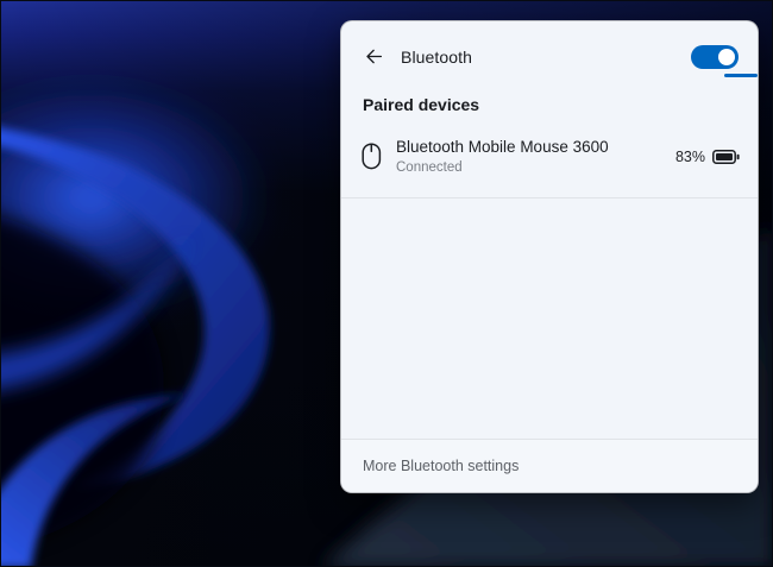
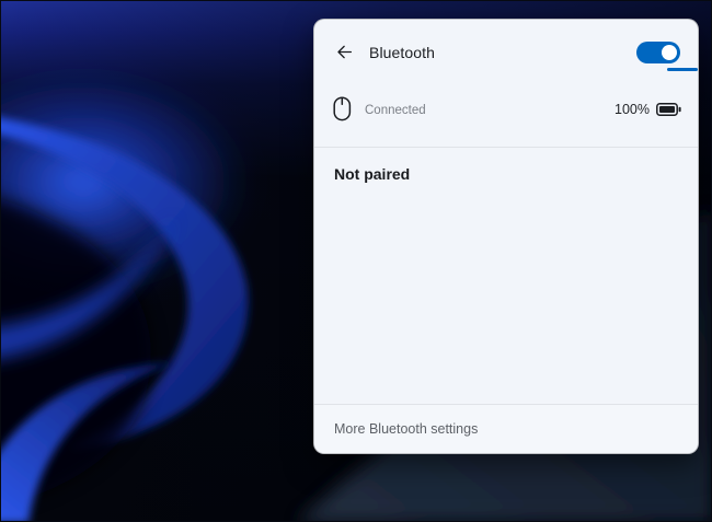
  Bluetooth
- Paired devices
- Bluetooth Mobile Mouse 3600
  Connected
- 83%
+ 100%
+ Not paired
  More Bluetooth settings
